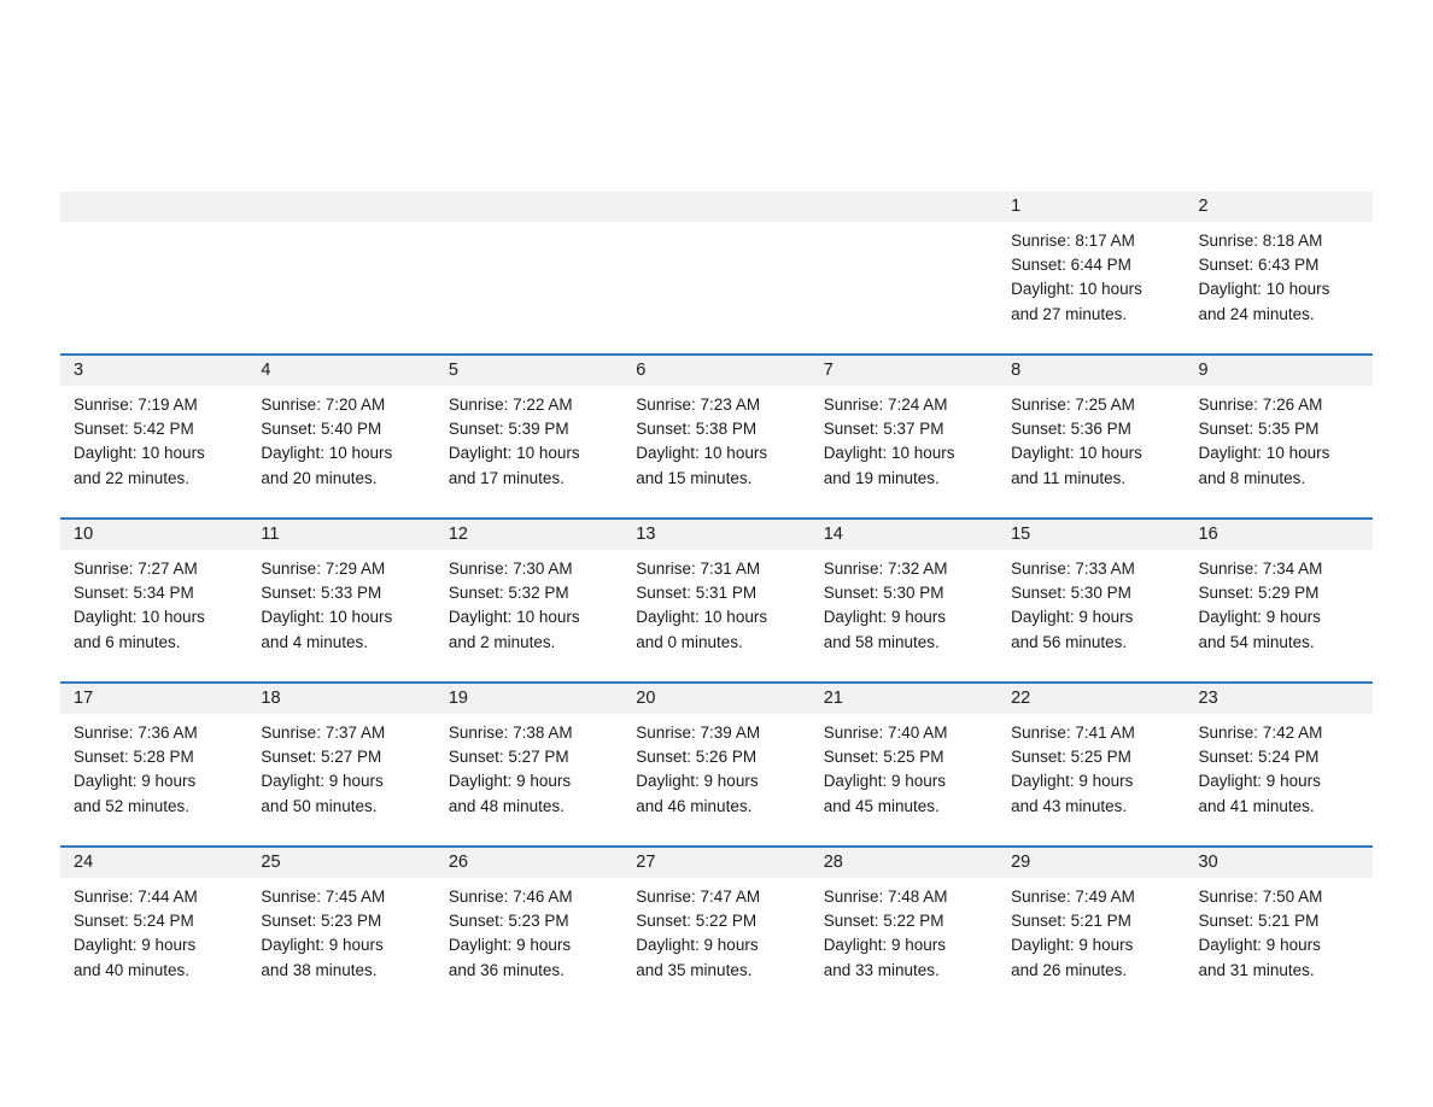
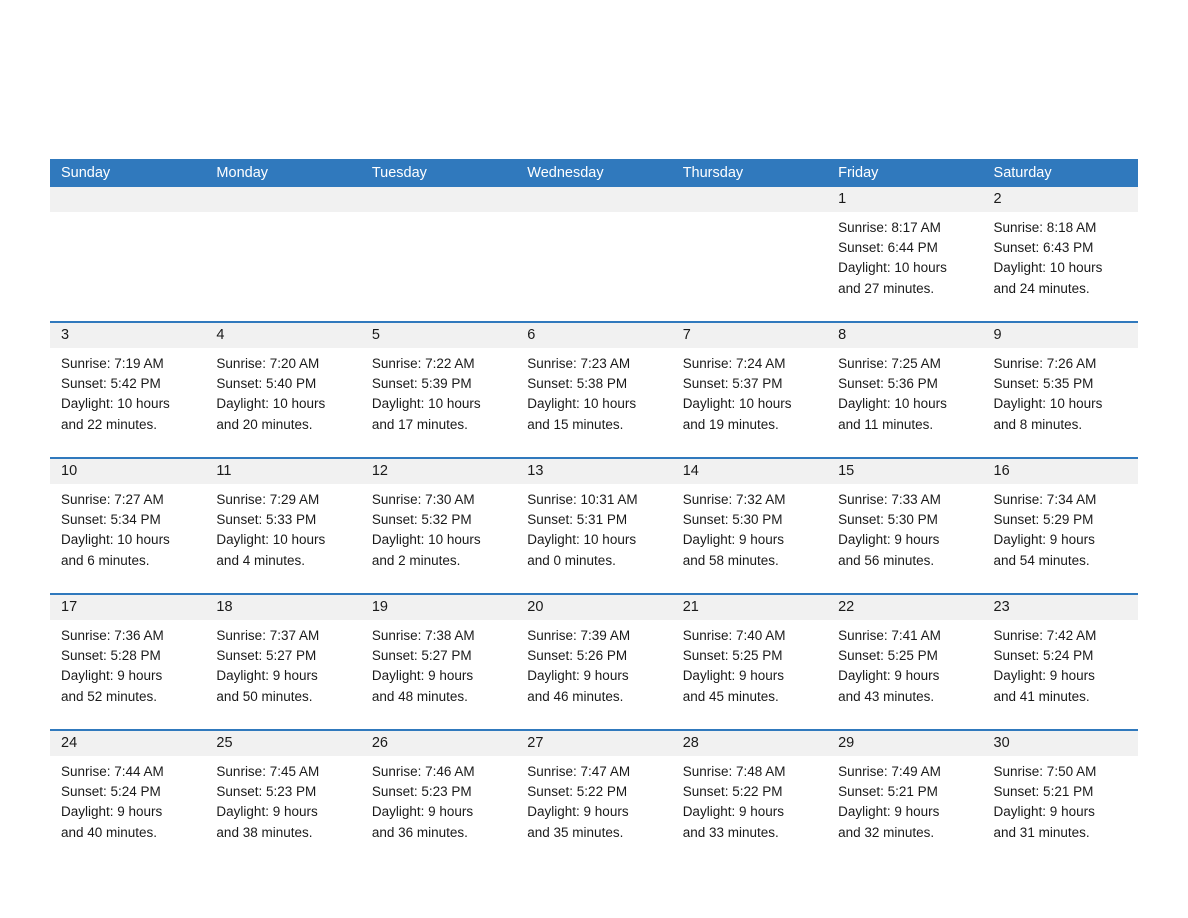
+ Sunday
+ Monday
+ Tuesday
+ Wednesday
+ Thursday
+ Friday
+ Saturday
  1
  Sunrise: 8:17 AM
  Sunset: 6:44 PM
  Daylight: 10 hours
  and 27 minutes.
  2
  Sunrise: 8:18 AM
  Sunset: 6:43 PM
  Daylight: 10 hours
  and 24 minutes.
  3
  Sunrise: 7:19 AM
  Sunset: 5:42 PM
  Daylight: 10 hours
  and 22 minutes.
  4
  Sunrise: 7:20 AM
  Sunset: 5:40 PM
  Daylight: 10 hours
  and 20 minutes.
  5
  Sunrise: 7:22 AM
  Sunset: 5:39 PM
  Daylight: 10 hours
  and 17 minutes.
  6
  Sunrise: 7:23 AM
  Sunset: 5:38 PM
  Daylight: 10 hours
  and 15 minutes.
  7
  Sunrise: 7:24 AM
  Sunset: 5:37 PM
  Daylight: 10 hours
  and 19 minutes.
  8
  Sunrise: 7:25 AM
  Sunset: 5:36 PM
  Daylight: 10 hours
  and 11 minutes.
  9
  Sunrise: 7:26 AM
  Sunset: 5:35 PM
  Daylight: 10 hours
  and 8 minutes.
  10
  Sunrise: 7:27 AM
  Sunset: 5:34 PM
  Daylight: 10 hours
  and 6 minutes.
  11
  Sunrise: 7:29 AM
  Sunset: 5:33 PM
  Daylight: 10 hours
  and 4 minutes.
  12
  Sunrise: 7:30 AM
  Sunset: 5:32 PM
  Daylight: 10 hours
  and 2 minutes.
  13
- Sunrise: 7:31 AM
+ Sunrise: 10:31 AM
  Sunset: 5:31 PM
  Daylight: 10 hours
  and 0 minutes.
  14
  Sunrise: 7:32 AM
  Sunset: 5:30 PM
  Daylight: 9 hours
  and 58 minutes.
  15
  Sunrise: 7:33 AM
  Sunset: 5:30 PM
  Daylight: 9 hours
  and 56 minutes.
  16
  Sunrise: 7:34 AM
  Sunset: 5:29 PM
  Daylight: 9 hours
  and 54 minutes.
  17
  Sunrise: 7:36 AM
  Sunset: 5:28 PM
  Daylight: 9 hours
  and 52 minutes.
  18
  Sunrise: 7:37 AM
  Sunset: 5:27 PM
  Daylight: 9 hours
  and 50 minutes.
  19
  Sunrise: 7:38 AM
  Sunset: 5:27 PM
  Daylight: 9 hours
  and 48 minutes.
  20
  Sunrise: 7:39 AM
  Sunset: 5:26 PM
  Daylight: 9 hours
  and 46 minutes.
  21
  Sunrise: 7:40 AM
  Sunset: 5:25 PM
  Daylight: 9 hours
  and 45 minutes.
  22
  Sunrise: 7:41 AM
  Sunset: 5:25 PM
  Daylight: 9 hours
  and 43 minutes.
  23
  Sunrise: 7:42 AM
  Sunset: 5:24 PM
  Daylight: 9 hours
  and 41 minutes.
  24
  Sunrise: 7:44 AM
  Sunset: 5:24 PM
  Daylight: 9 hours
  and 40 minutes.
  25
  Sunrise: 7:45 AM
  Sunset: 5:23 PM
  Daylight: 9 hours
  and 38 minutes.
  26
  Sunrise: 7:46 AM
  Sunset: 5:23 PM
  Daylight: 9 hours
  and 36 minutes.
  27
  Sunrise: 7:47 AM
  Sunset: 5:22 PM
  Daylight: 9 hours
  and 35 minutes.
  28
  Sunrise: 7:48 AM
  Sunset: 5:22 PM
  Daylight: 9 hours
  and 33 minutes.
  29
  Sunrise: 7:49 AM
  Sunset: 5:21 PM
  Daylight: 9 hours
- and 26 minutes.
+ and 32 minutes.
  30
  Sunrise: 7:50 AM
  Sunset: 5:21 PM
  Daylight: 9 hours
  and 31 minutes.
